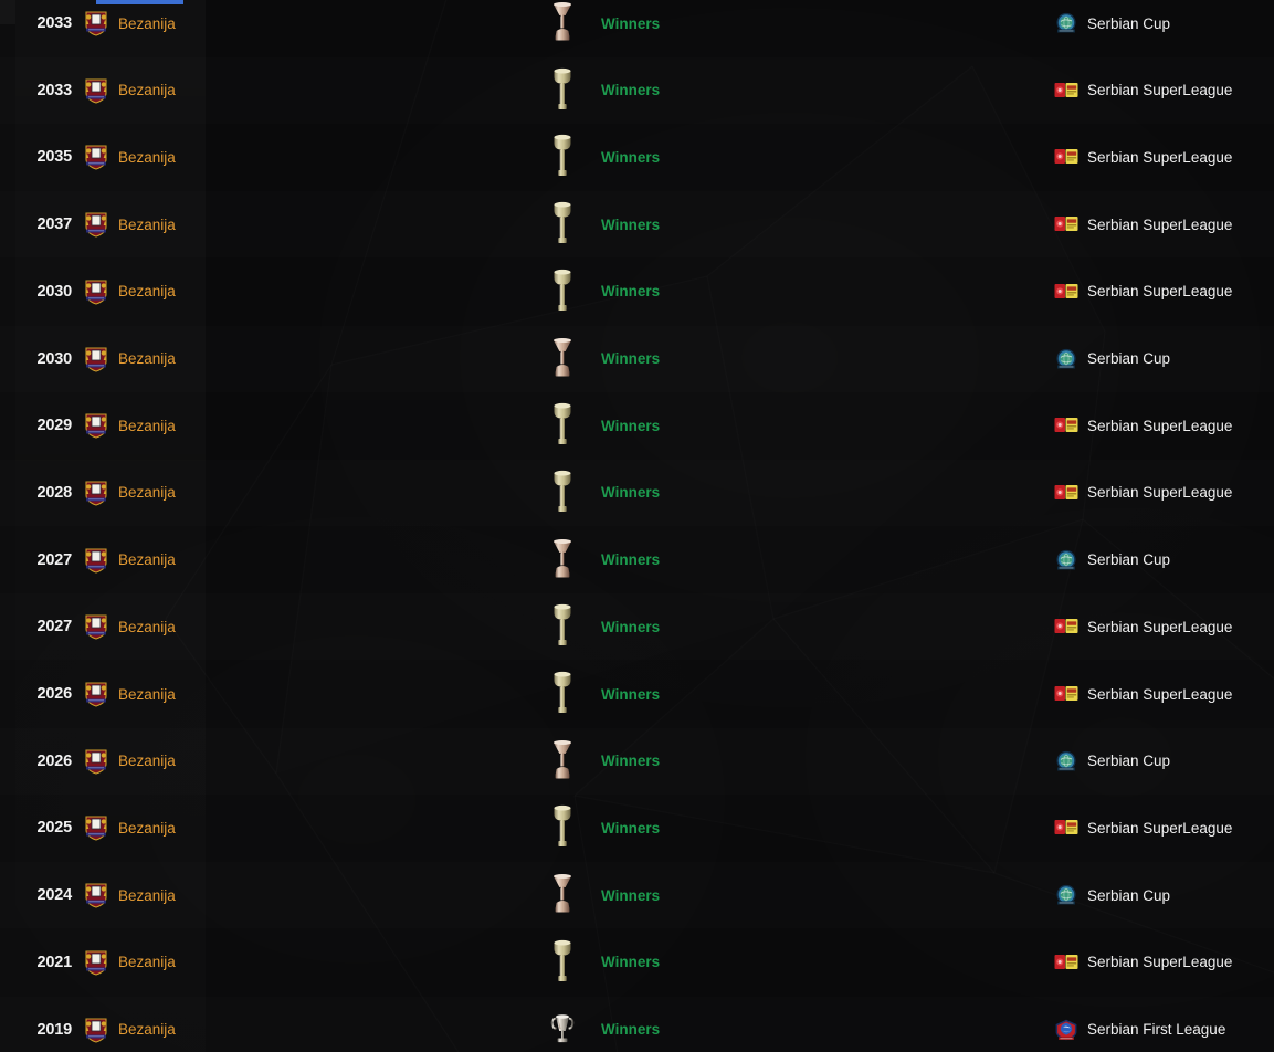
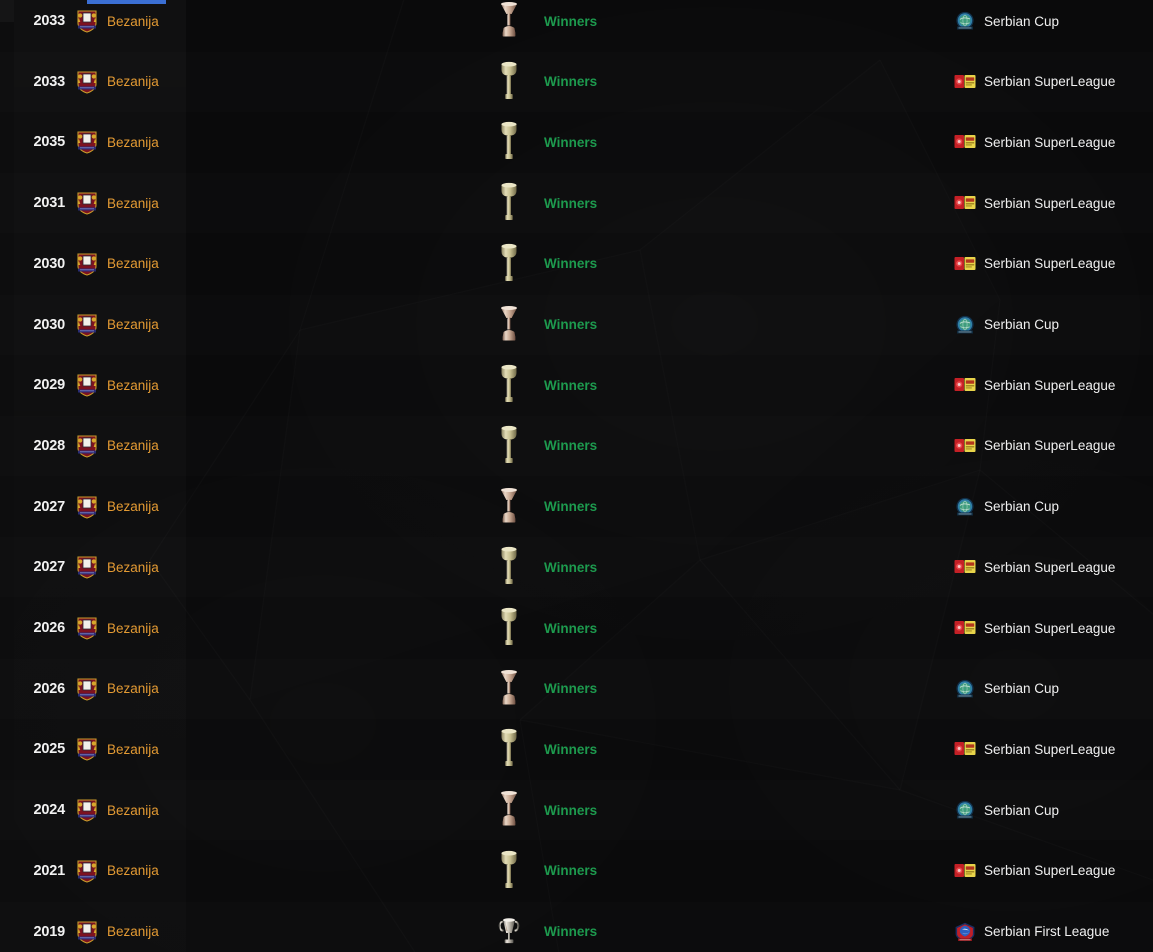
  2033
  Bezanija
  Winners
  Serbian Cup
  2033
  Bezanija
  Winners
  Serbian SuperLeague
  2035
  Bezanija
  Winners
  Serbian SuperLeague
- 2037
+ 2031
  Bezanija
  Winners
  Serbian SuperLeague
  2030
  Bezanija
  Winners
  Serbian SuperLeague
  2030
  Bezanija
  Winners
  Serbian Cup
  2029
  Bezanija
  Winners
  Serbian SuperLeague
  2028
  Bezanija
  Winners
  Serbian SuperLeague
  2027
  Bezanija
  Winners
  Serbian Cup
  2027
  Bezanija
  Winners
  Serbian SuperLeague
  2026
  Bezanija
  Winners
  Serbian SuperLeague
  2026
  Bezanija
  Winners
  Serbian Cup
  2025
  Bezanija
  Winners
  Serbian SuperLeague
  2024
  Bezanija
  Winners
  Serbian Cup
  2021
  Bezanija
  Winners
  Serbian SuperLeague
  2019
  Bezanija
  Winners
  Serbian First League
